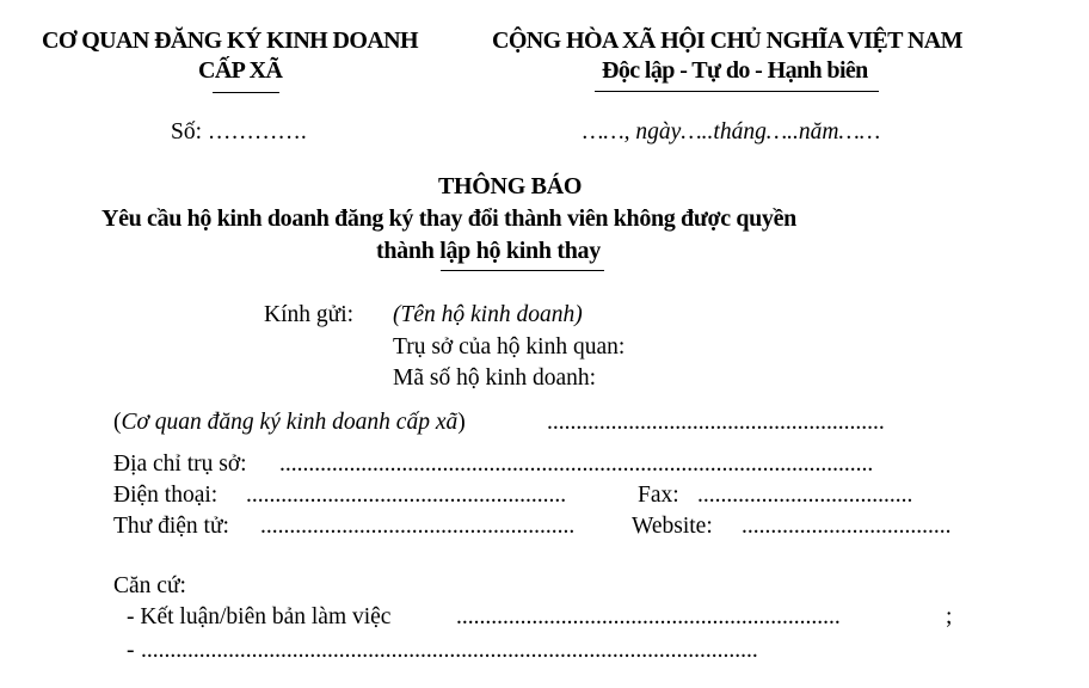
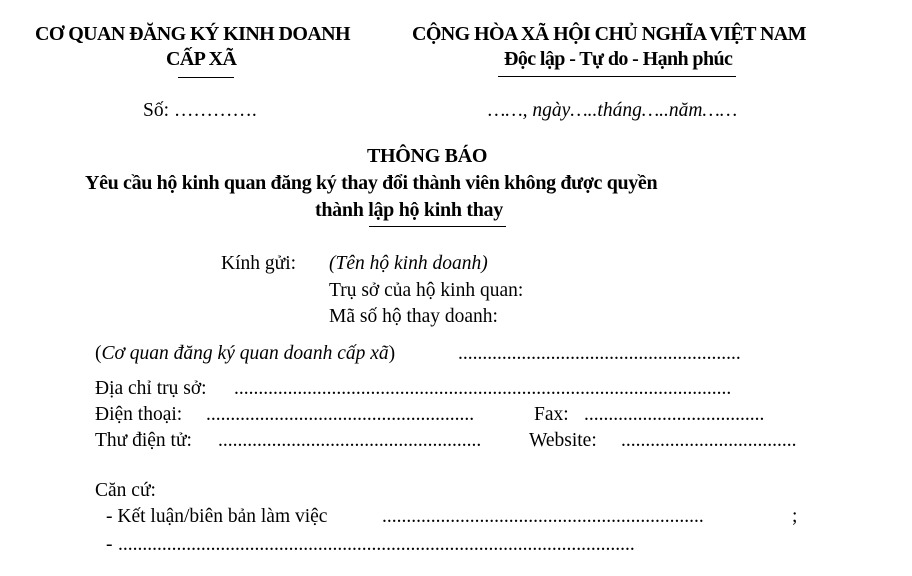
  CƠ QUAN ĐĂNG KÝ KINH DOANH
  CẤP XÃ
  Số: ………….
  CỘNG HÒA XÃ HỘI CHỦ NGHĨA VIỆT NAM
- Độc lập - Tự do - Hạnh biên
+ Độc lập - Tự do - Hạnh phúc
  ……, ngày…..tháng…..năm……
  THÔNG BÁO
- Yêu cầu hộ kinh doanh đăng ký thay đổi thành viên không được quyền
+ Yêu cầu hộ kinh quan đăng ký thay đổi thành viên không được quyền
  thành lập hộ kinh thay
  Kính gửi:
  (Tên hộ kinh doanh)
  Trụ sở của hộ kinh quan:
- Mã số hộ kinh doanh:
+ Mã số hộ thay doanh:
- (Cơ quan đăng ký kinh doanh cấp xã)
+ (Cơ quan đăng ký quan doanh cấp xã)
  ..........................................................
  Địa chỉ trụ sở:
  ......................................................................................................
  Điện thoại:
  .......................................................
  Fax:
  .....................................
  Thư điện tử:
  ......................................................
  Website:
  ....................................
  Căn cứ:
  - Kết luận/biên bản làm việc
  ..................................................................
  ;
  -
  ..........................................................................................................
